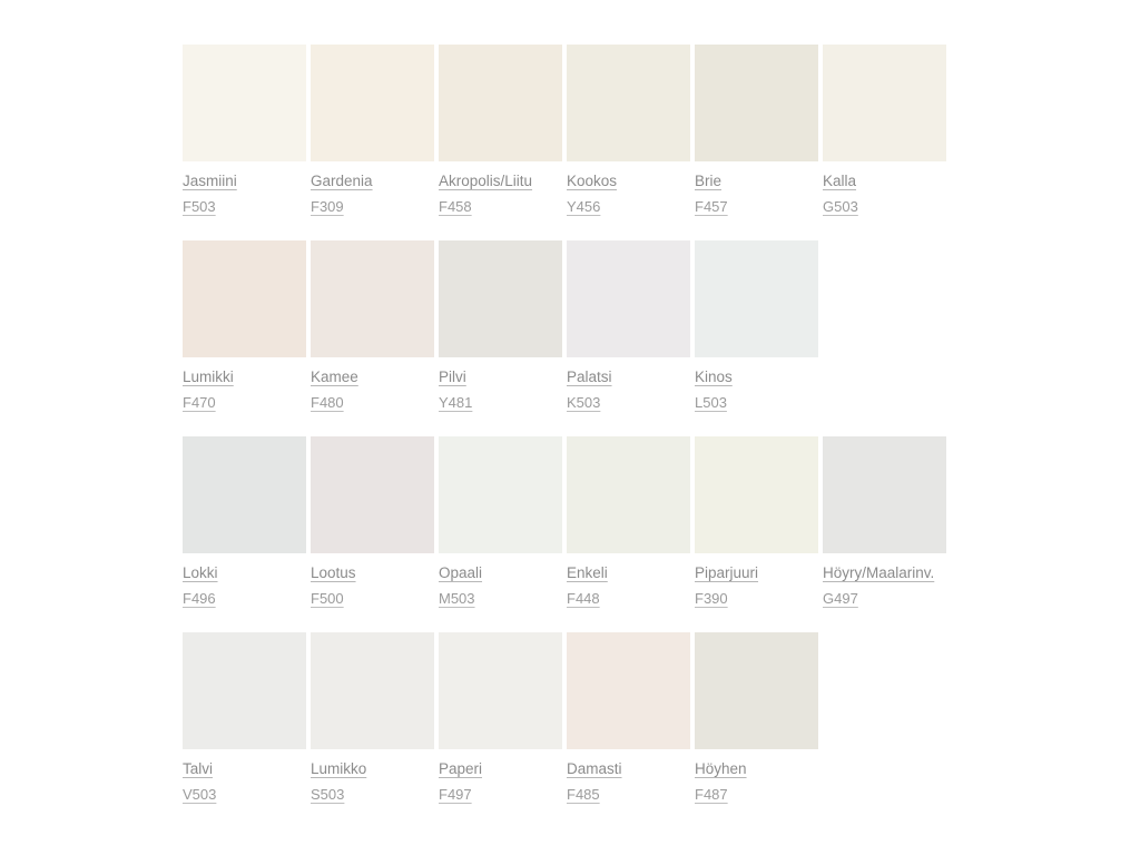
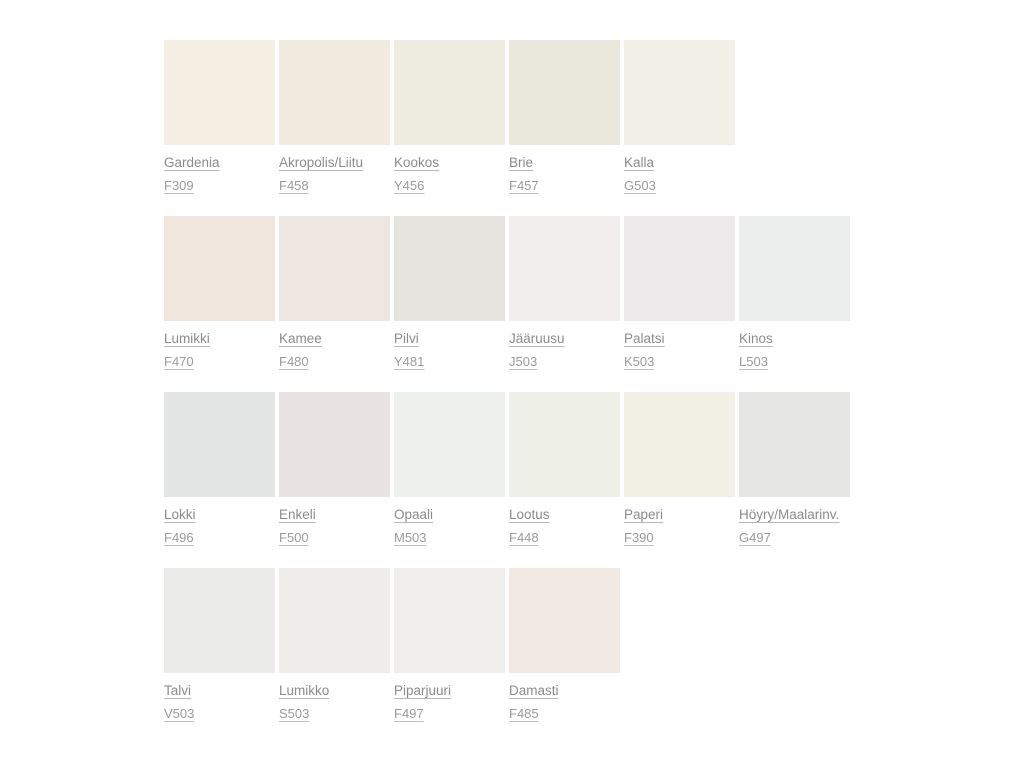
- Jasmiini
- F503
  Gardenia
  F309
  Akropolis/Liitu
  F458
  Kookos
  Y456
  Brie
  F457
  Kalla
  G503
  Lumikki
  F470
  Kamee
  F480
  Pilvi
  Y481
+ Jääruusu
+ J503
  Palatsi
  K503
  Kinos
  L503
  Lokki
  F496
- Lootus
+ Enkeli
  F500
  Opaali
  M503
- Enkeli
+ Lootus
  F448
- Piparjuuri
+ Paperi
  F390
  Höyry/Maalarinv.
  G497
  Talvi
  V503
  Lumikko
  S503
- Paperi
+ Piparjuuri
  F497
  Damasti
  F485
- Höyhen
- F487
